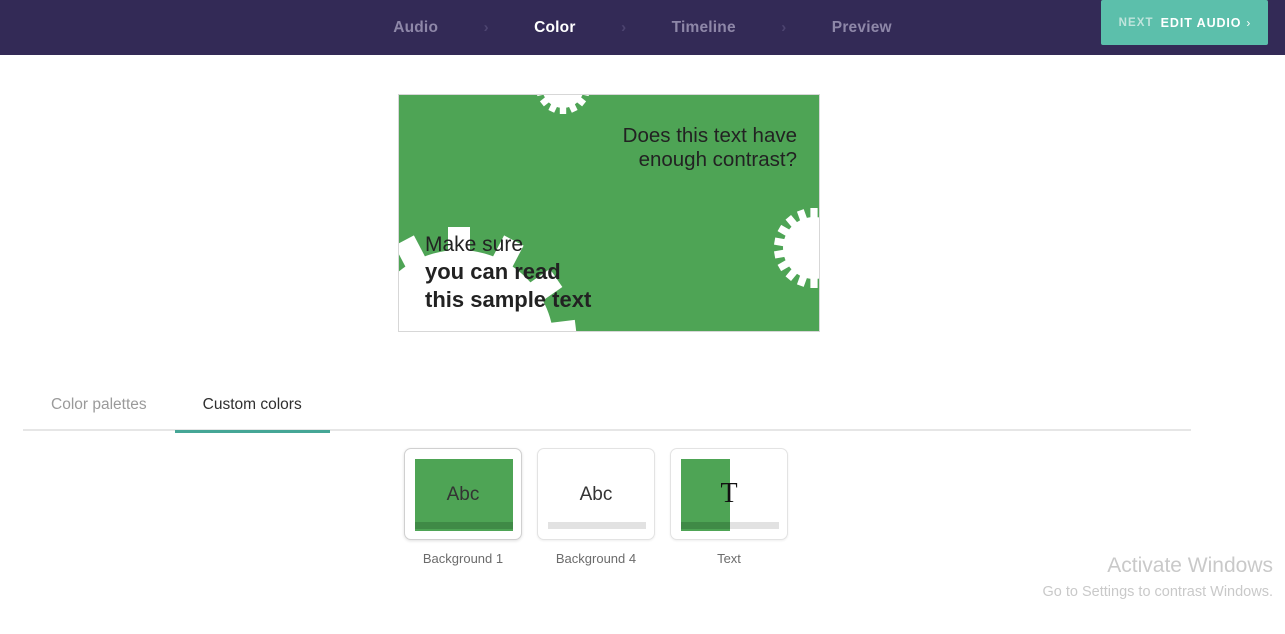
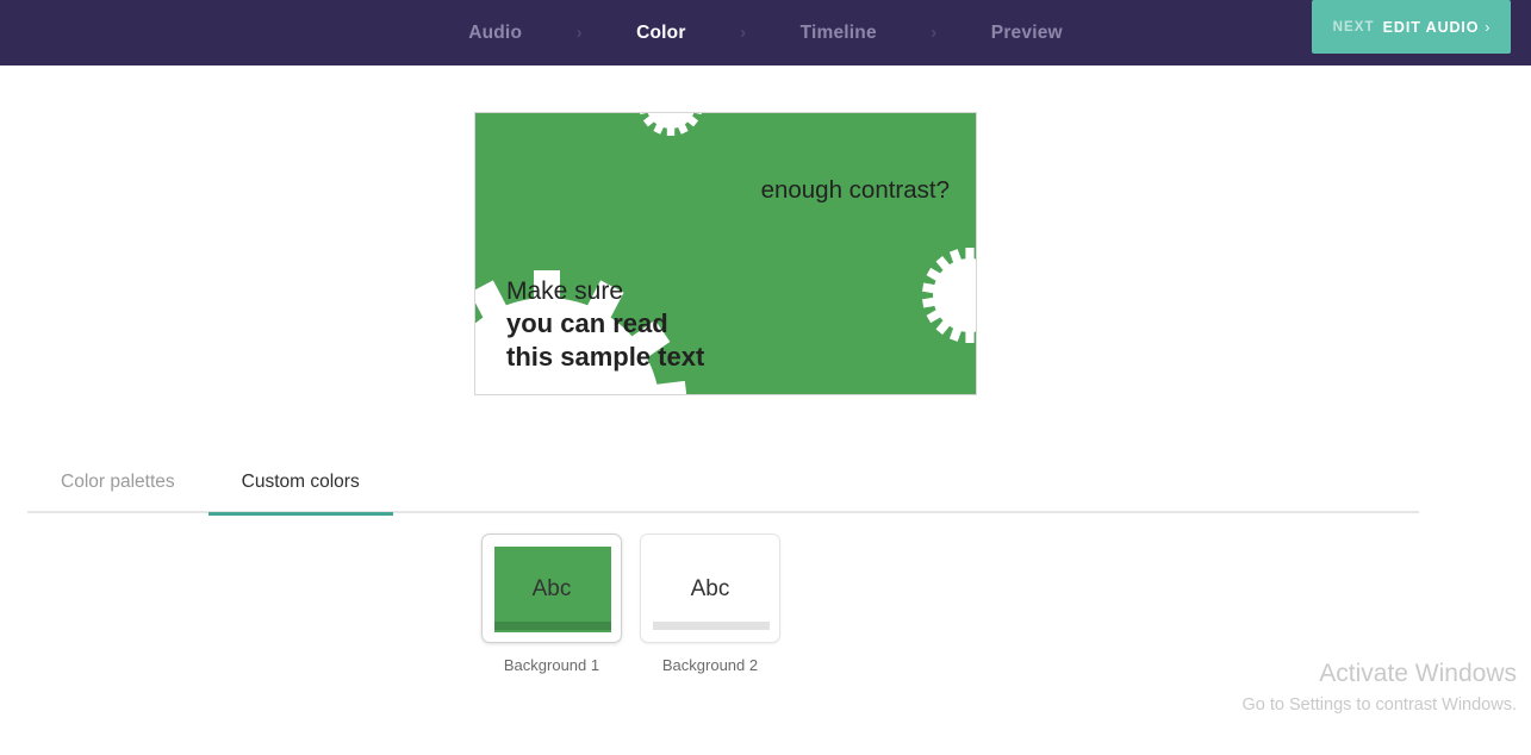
  Audio
  ›
  Color
  ›
  Timeline
  ›
  Preview
  NEXT
  EDIT AUDIO
  ›
- Does this text have
  enough contrast?
  Make sure
  you can read
  this sample text
  Color palettes
  Custom colors
  Abc
  Background 1
  Abc
- Background 4
+ Background 2
- T
- Text
  Activate Windows
  Go to Settings to contrast Windows.
